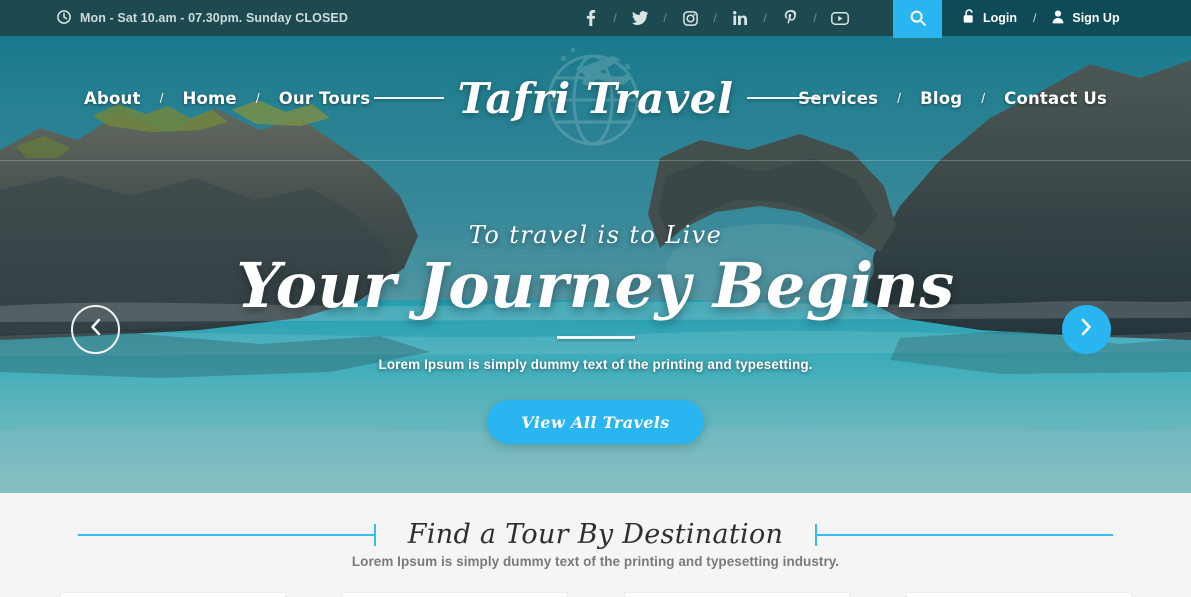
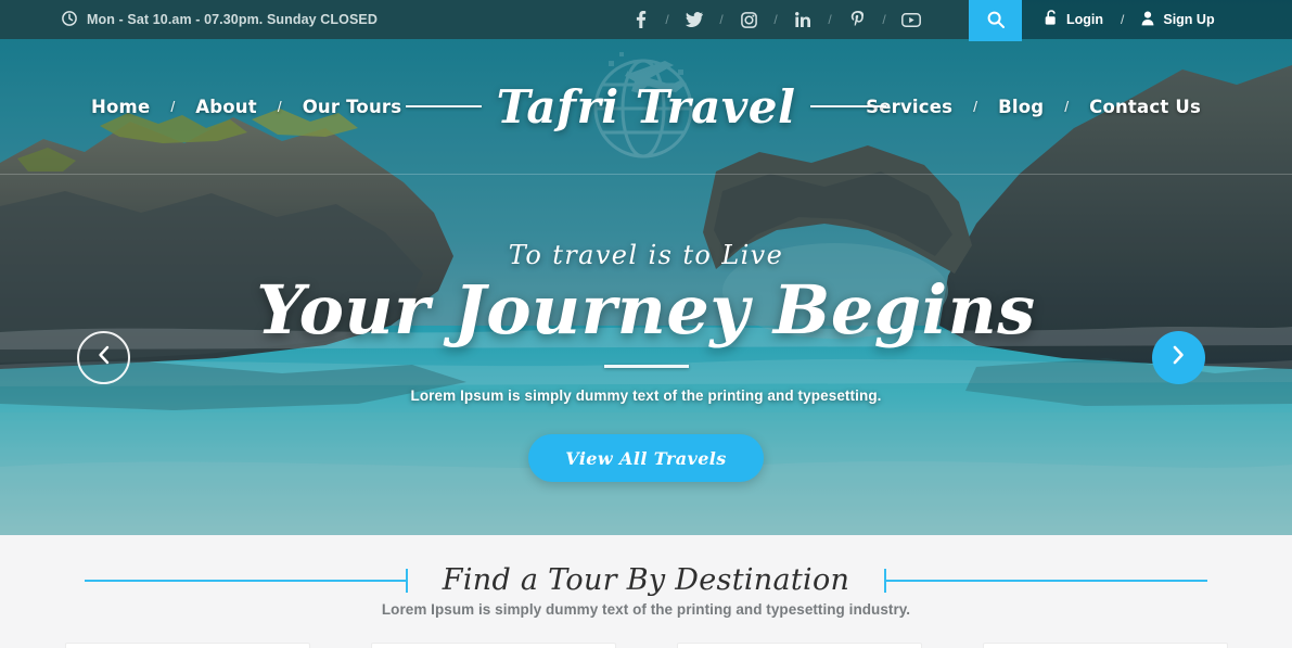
- About
+ Home
  /
- Home
+ About
  /
  Our Tours
  rvices
  /
  Blog
  /
  Contact Us
  Tafri Travel
  To travel is to Live
  Your Journey Begins
  Lorem Ipsum is simply dummy text of the printing and typesetting.
  View All Travels
  Mon - Sat 10.am - 07.30pm. Sunday CLOSED
  /
  /
  /
  /
  /
  Login
  /
  Sign Up
  Find a Tour By Destination
  Lorem Ipsum is simply dummy text of the printing and typesetting industry.
